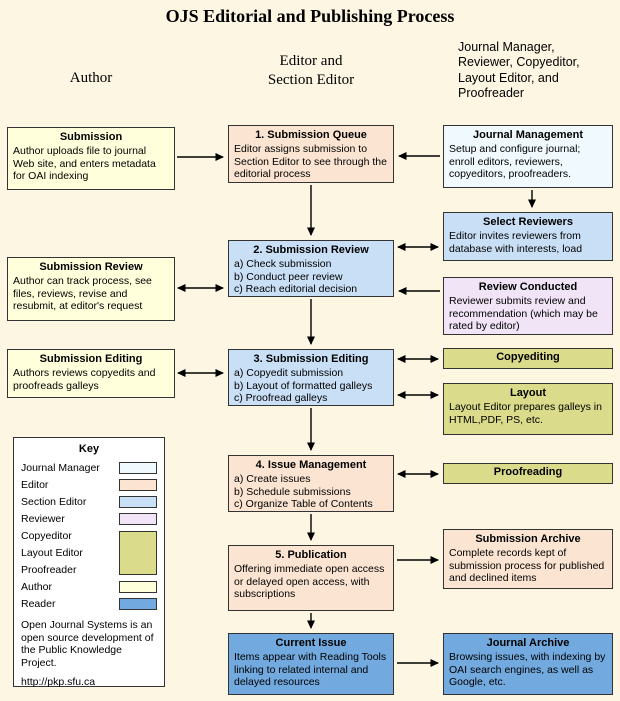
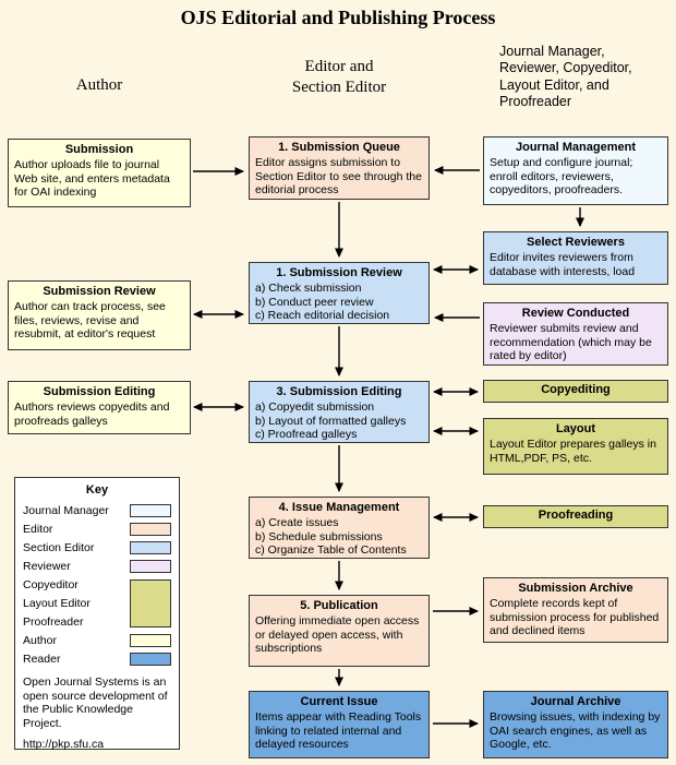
  OJS Editorial and Publishing Process
  Author
  Editor and
  Section Editor
  Journal Manager,
  Reviewer, Copyeditor,
  Layout Editor, and
  Proofreader
  Submission
  Author uploads file to journal Web site, and enters metadata for OAI indexing
  Submission Review
  Author can track process, see files, reviews, revise and resubmit, at editor's request
  Submission Editing
  Authors reviews copyedits and proofreads galleys
  1. Submission Queue
  Editor assigns submission to Section Editor to see through the editorial process
- 2. Submission Review
+ 1. Submission Review
  a) Check submission
  b) Conduct peer review
  c) Reach editorial decision
  3. Submission Editing
  a) Copyedit submission
  b) Layout of formatted galleys
  c) Proofread galleys
  4. Issue Management
  a) Create issues
  b) Schedule submissions
  c) Organize Table of Contents
  5. Publication
  Offering immediate open access or delayed open access, with subscriptions
  Current Issue
  Items appear with Reading Tools linking to related internal and delayed resources
  Journal Management
  Setup and configure journal; enroll editors, reviewers, copyeditors, proofreaders.
  Select Reviewers
  Editor invites reviewers from database with interests, load
  Review Conducted
  Reviewer submits review and recommendation (which may be rated by editor)
  Copyediting
  Layout
  Layout Editor prepares galleys in HTML,PDF, PS, etc.
  Proofreading
  Submission Archive
  Complete records kept of submission process for published and declined items
  Journal Archive
  Browsing issues, with indexing by OAI search engines, as well as Google, etc.
  Key
  Journal Manager
  Editor
  Section Editor
  Reviewer
  Copyeditor
  Layout Editor
  Proofreader
  Author
  Reader
  Open Journal Systems is an open source development of the Public Knowledge Project.
  http://pkp.sfu.ca
